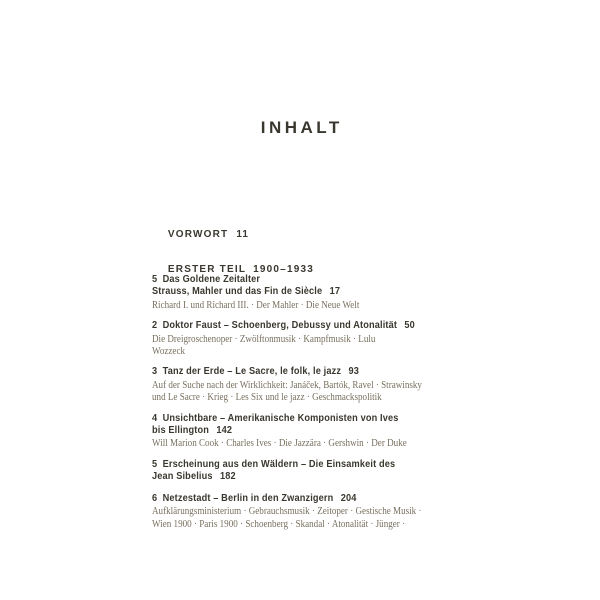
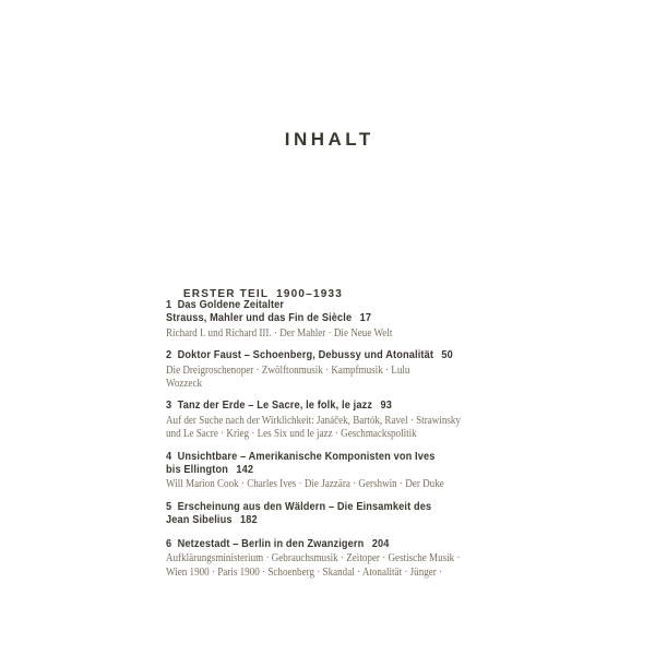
  INHALT
- VORWORT 11
  ERSTER TEIL 1900–1933
- 5 Das Goldene Zeitalter
+ 1 Das Goldene Zeitalter
  Strauss, Mahler und das Fin de Siècle 17
  Richard I. und Richard III. · Der Mahler · Die Neue Welt
  2 Doktor Faust – Schoenberg, Debussy und Atonalität 50
  Die Dreigroschenoper · Zwölftonmusik · Kampfmusik · Lulu
  Wozzeck
  3 Tanz der Erde – Le Sacre, le folk, le jazz 93
  Auf der Suche nach der Wirklichkeit: Janáček, Bartók, Ravel · Strawinsky
  und Le Sacre · Krieg · Les Six und le jazz · Geschmackspolitik
  4 Unsichtbare – Amerikanische Komponisten von Ives
  bis Ellington 142
  Will Marion Cook · Charles Ives · Die Jazzära · Gershwin · Der Duke
  5 Erscheinung aus den Wäldern – Die Einsamkeit des
  Jean Sibelius 182
  6 Netzestadt – Berlin in den Zwanzigern 204
  Aufklärungsministerium · Gebrauchsmusik · Zeitoper · Gestische Musik ·
  Wien 1900 · Paris 1900 · Schoenberg · Skandal · Atonalität · Jünger ·
